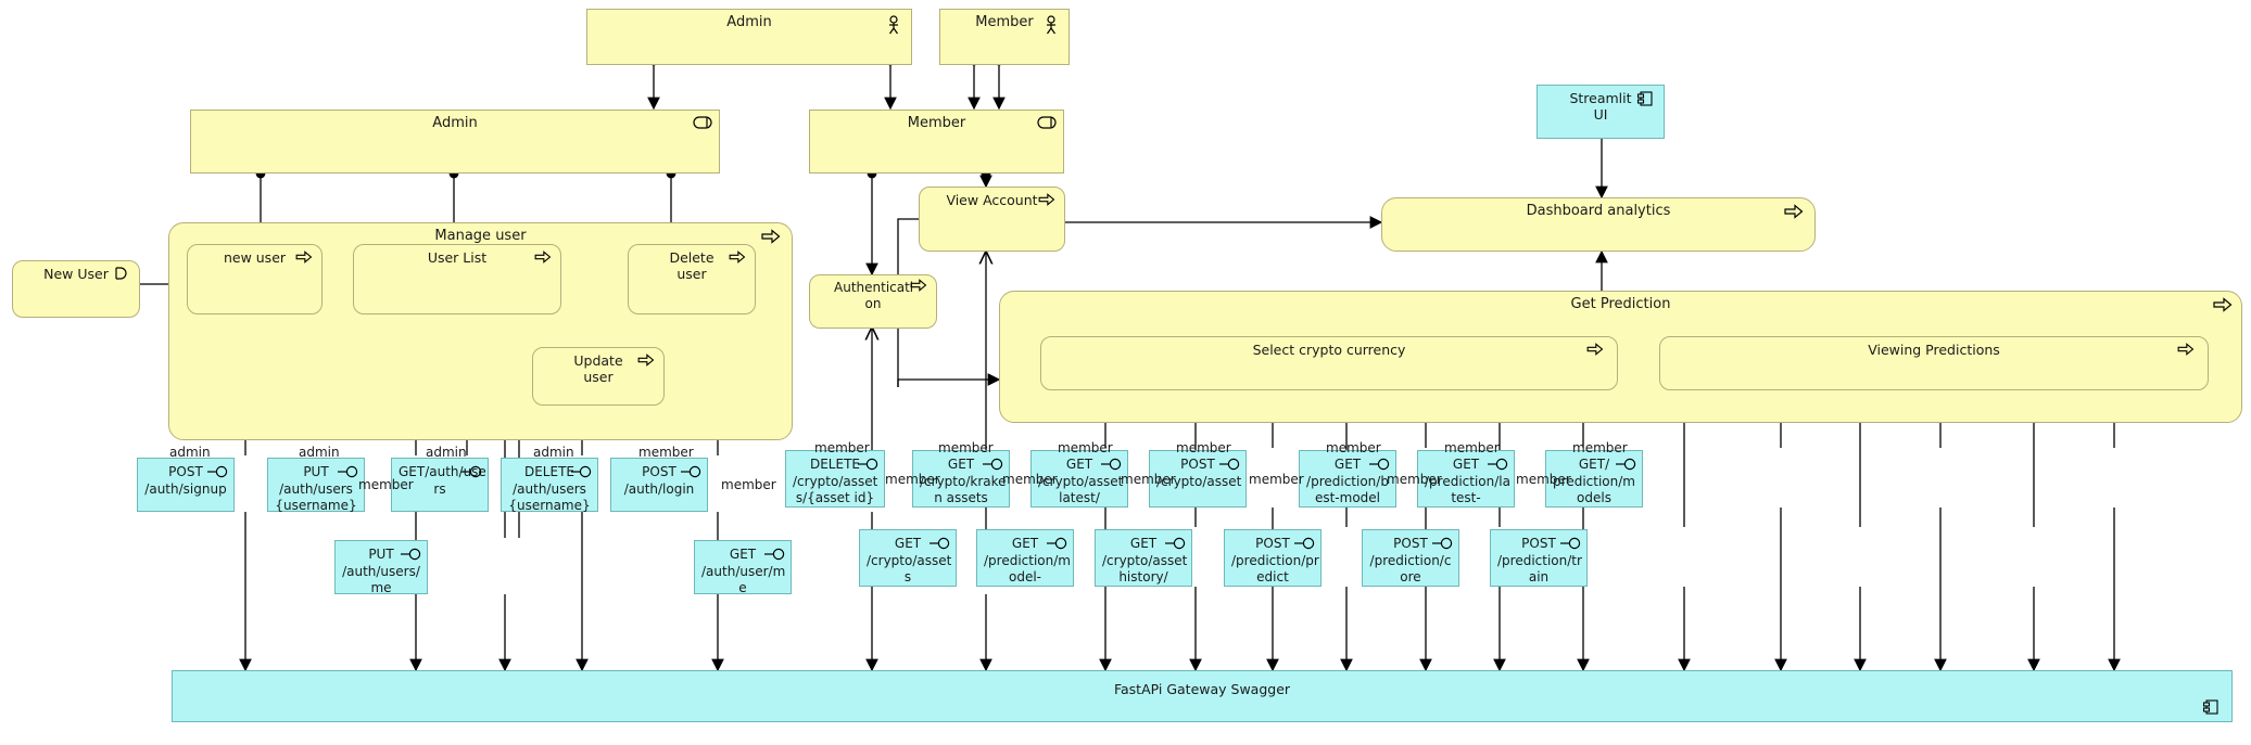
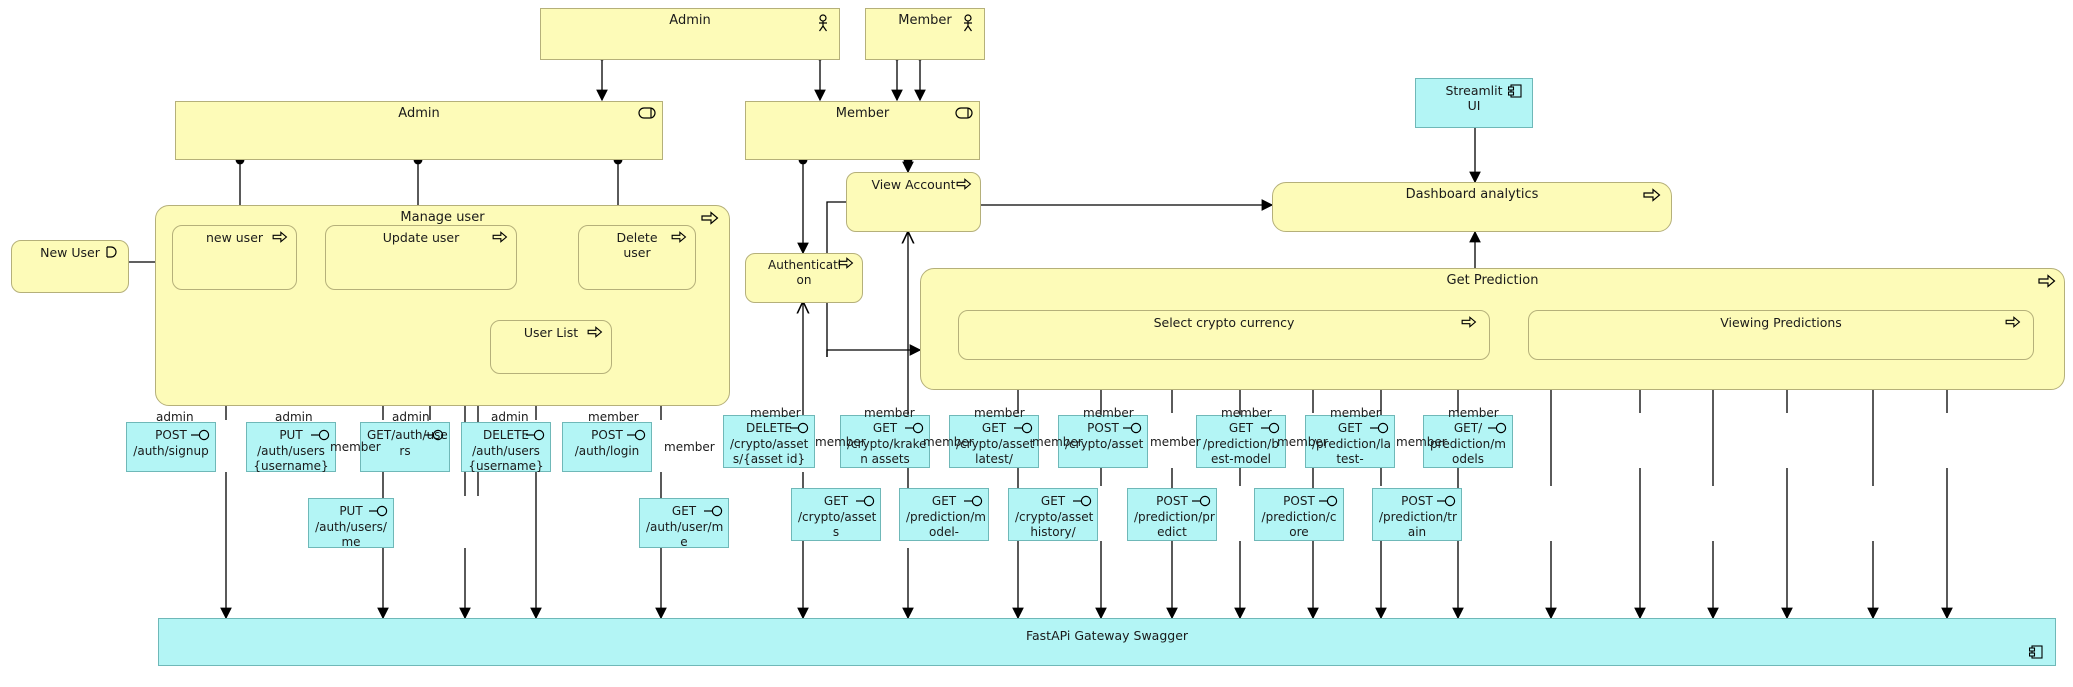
  Admin
  Member
  Admin
  Member
  Manage user
  new user
- User List
+ Update user
  Delete user
- Update user
+ User List
  New User
  Authenticat
  on
  View Account
  Streamlit UI
  Dashboard analytics
  Get Prediction
  Select crypto currency
  Viewing Predictions
  POST
  /auth/signup
  PUT
  /auth/users
  {username}
  PUT
  /auth/users/
  me
  GET/auth/se
  rs
  DELETE
  /auth/users
  {username}
  POST
  /auth/login
  GET
  /auth/user/m
  e
  DELETE
  /crypto/asset
  s/{asset id}
  GET
  /crypto/asset
  s
  GET
  /crypto/krake
  n assets
  GET
  /prediction/m
  odel-
  GET
  /crypto/asset
  latest/
  GET
  /crypto/asset
  history/
  POST
  /crypto/asset
  POST
  /prediction/pr
  edict
  GET
  /prediction/b
  est-model
  POST
  /prediction/c
  ore
  GET
  /prediction/la
  test-
  POST
  /prediction/tr
  ain
  GET/
  prediction/m
  odels
  admin
  admin
  member
  admin
  admin
  member
  member
  member
  member
  member
  member
  member
  member
  member
  member
  member
  member
  member
  member
  member
  FastAPi Gateway Swagger
